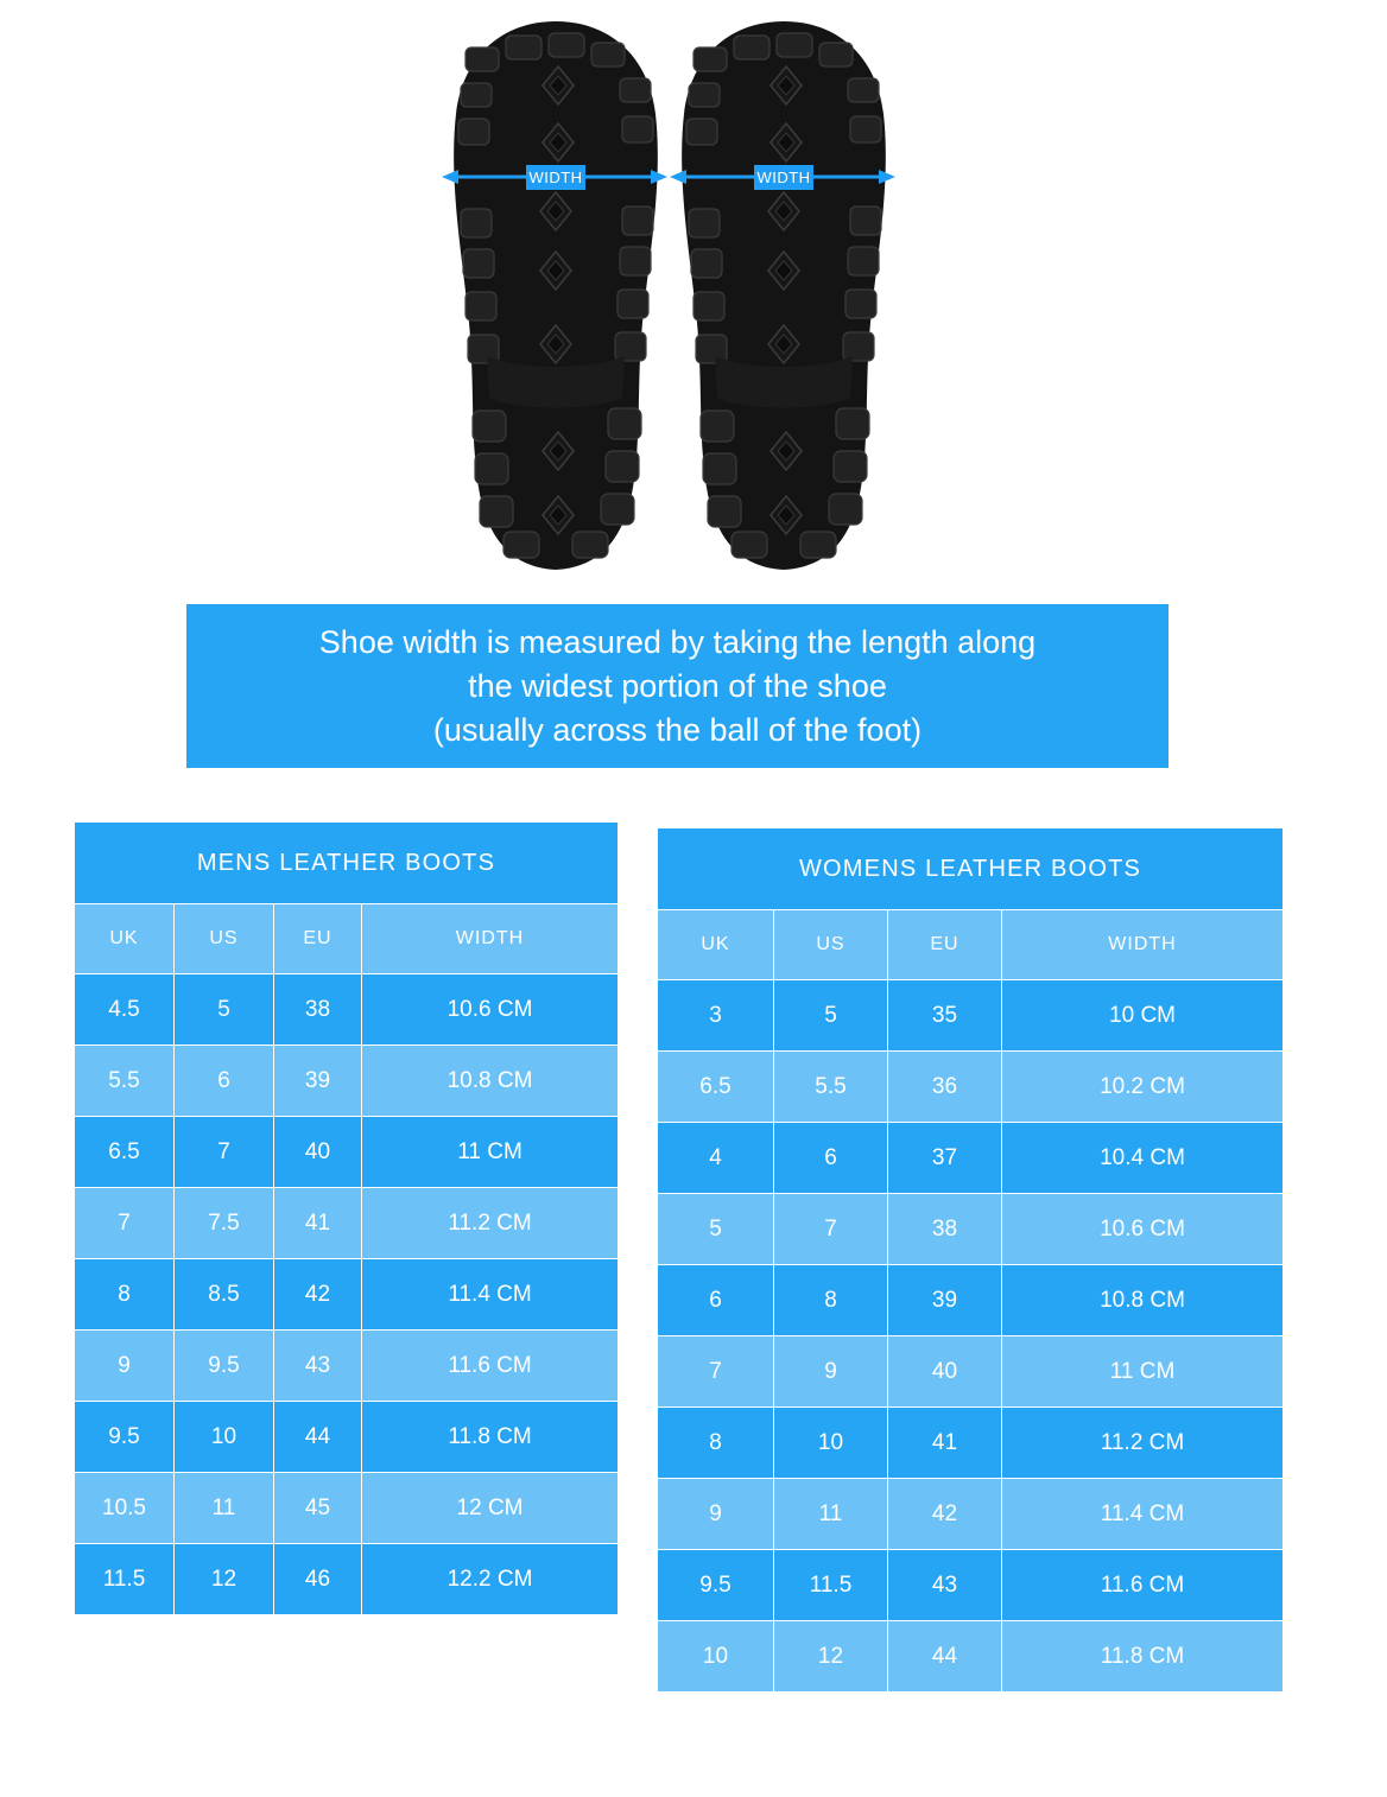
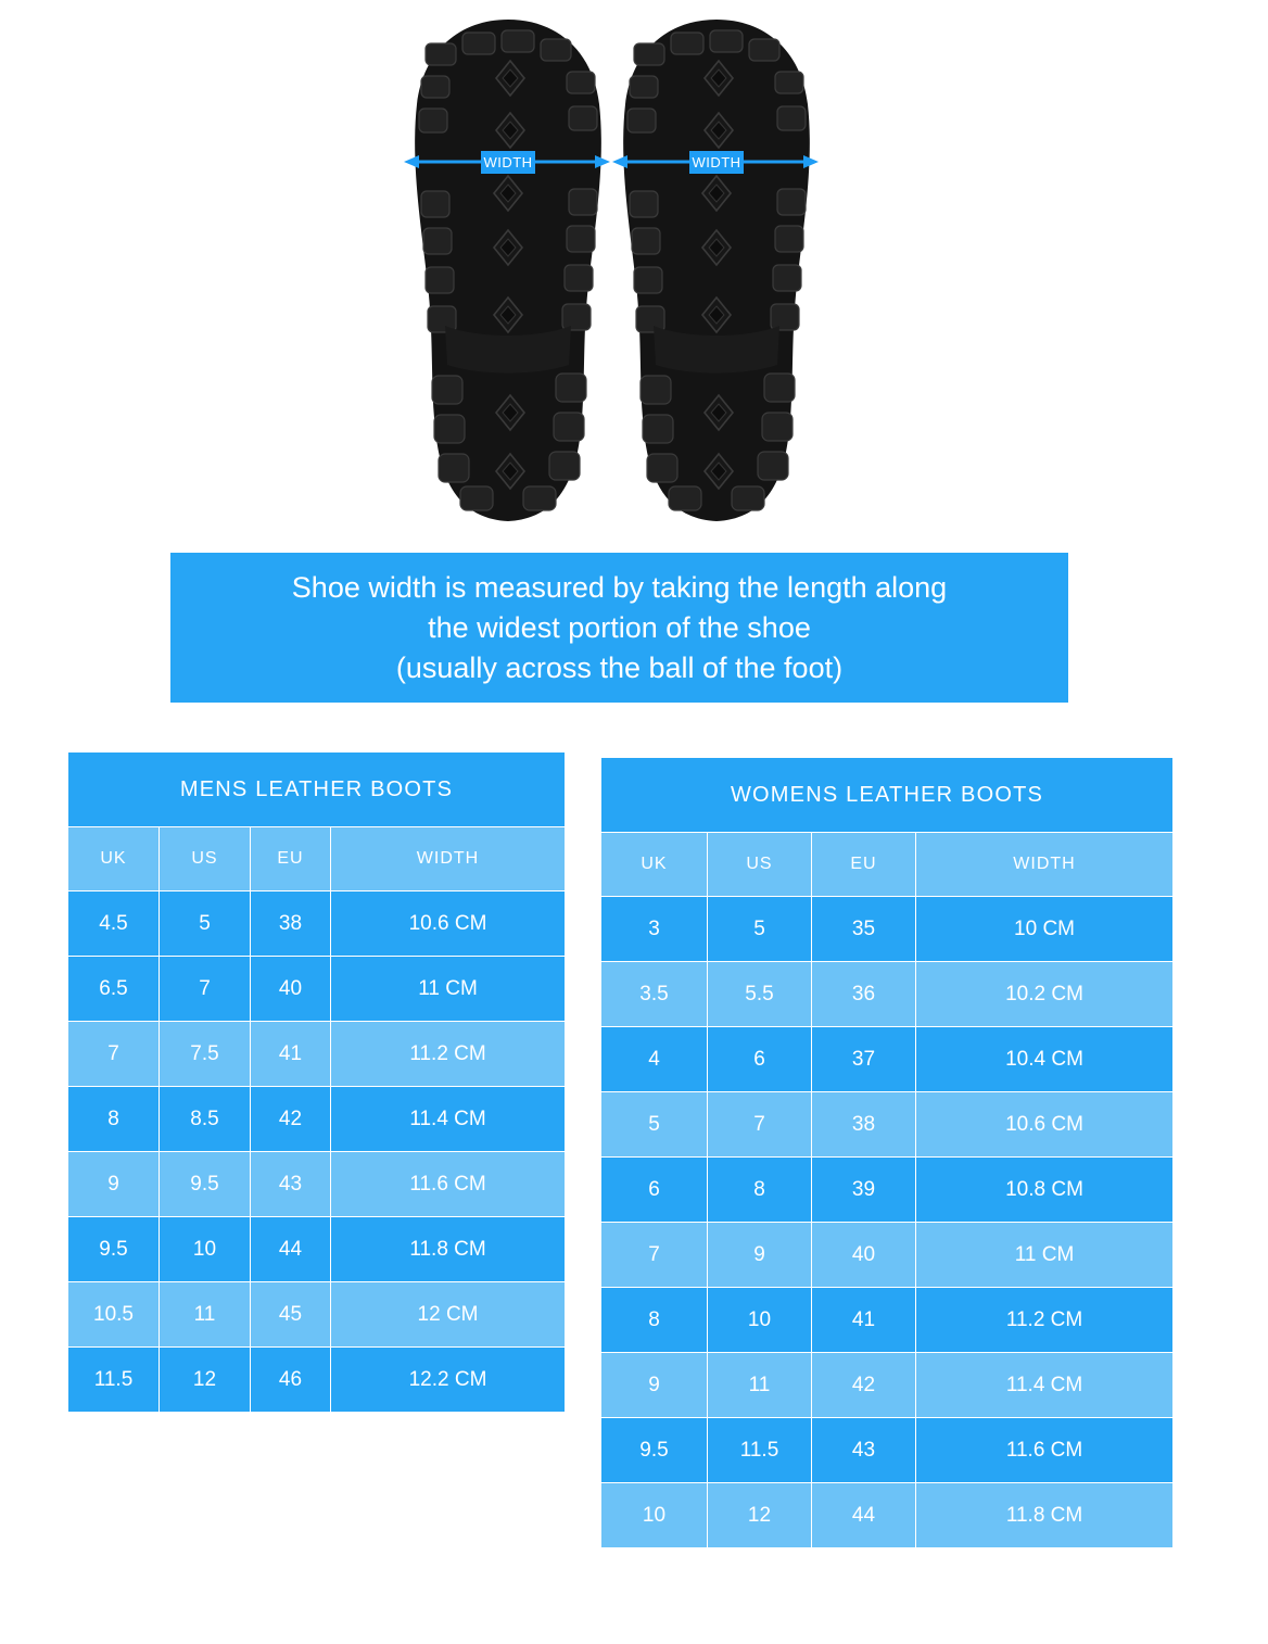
  WIDTH
  WIDTH
  Shoe width is measured by taking the length along
  the widest portion of the shoe
  (usually across the ball of the foot)
  MENS LEATHER BOOTS
  UK	US	EU	WIDTH
  4.5	5	38	10.6 CM
- 5.5	6	39	10.8 CM
  6.5	7	40	11 CM
  7	7.5	41	11.2 CM
  8	8.5	42	11.4 CM
  9	9.5	43	11.6 CM
  9.5	10	44	11.8 CM
  10.5	11	45	12 CM
  11.5	12	46	12.2 CM
  WOMENS LEATHER BOOTS
  UK	US	EU	WIDTH
  3	5	35	10 CM
- 6.5	5.5	36	10.2 CM
+ 3.5	5.5	36	10.2 CM
  4	6	37	10.4 CM
  5	7	38	10.6 CM
  6	8	39	10.8 CM
  7	9	40	11 CM
  8	10	41	11.2 CM
  9	11	42	11.4 CM
  9.5	11.5	43	11.6 CM
  10	12	44	11.8 CM
